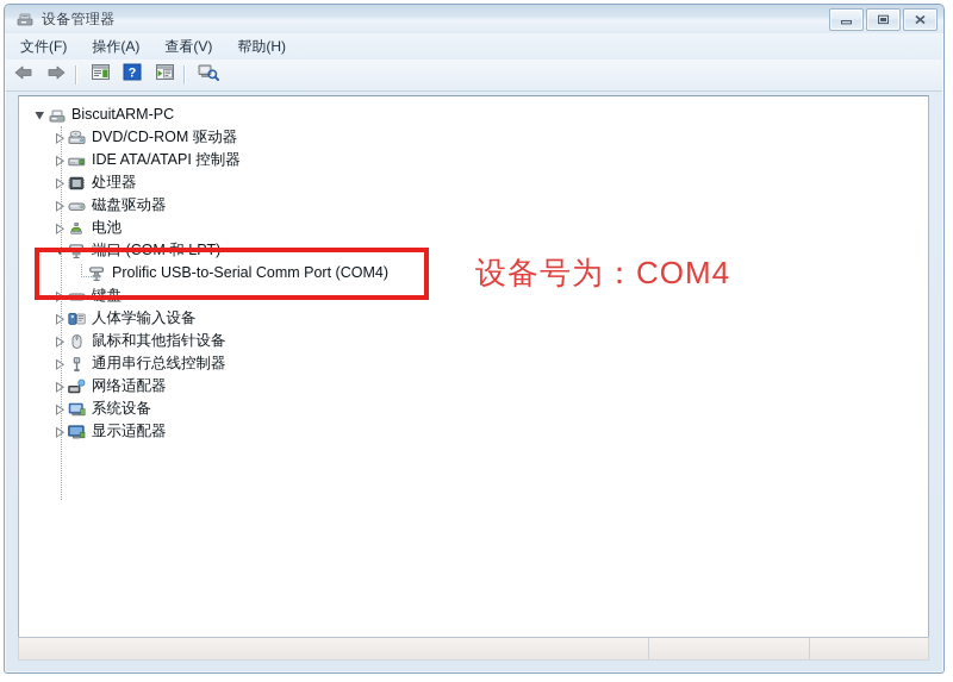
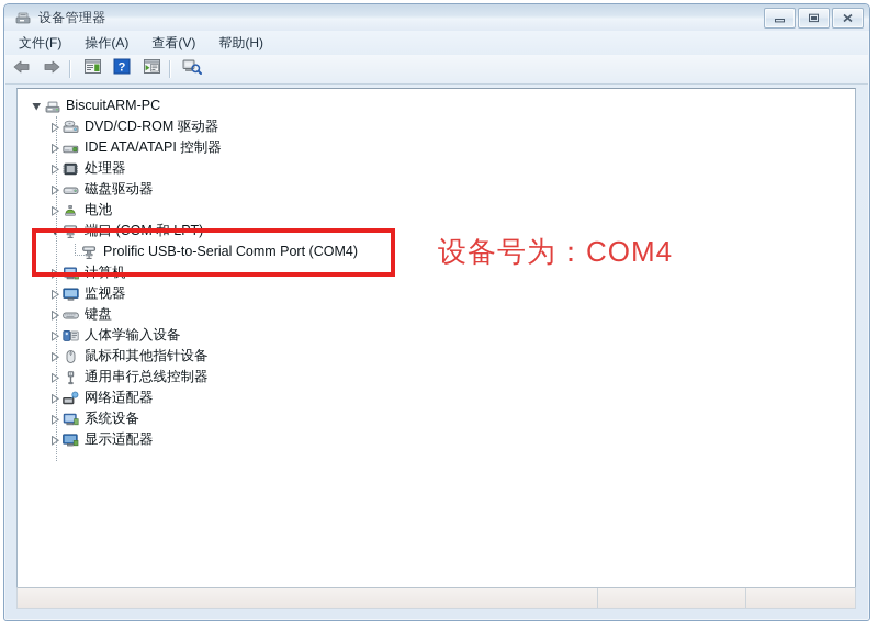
  设备管理器
  文件(F)
  操作(A)
  查看(V)
  帮助(H)
  ?
  BiscuitARM-PC
  DVD/CD-ROM 驱动器
  IDE ATA/ATAPI 控制器
  处理器
  磁盘驱动器
  电池
  端口 (COM 和 LPT)
  Prolific USB-to-Serial Comm Port (COM4)
+ 计算机
+ 监视器
  键盘
  人体学输入设备
  鼠标和其他指针设备
  通用串行总线控制器
  网络适配器
  系统设备
  显示适配器
  设备号为：COM4
